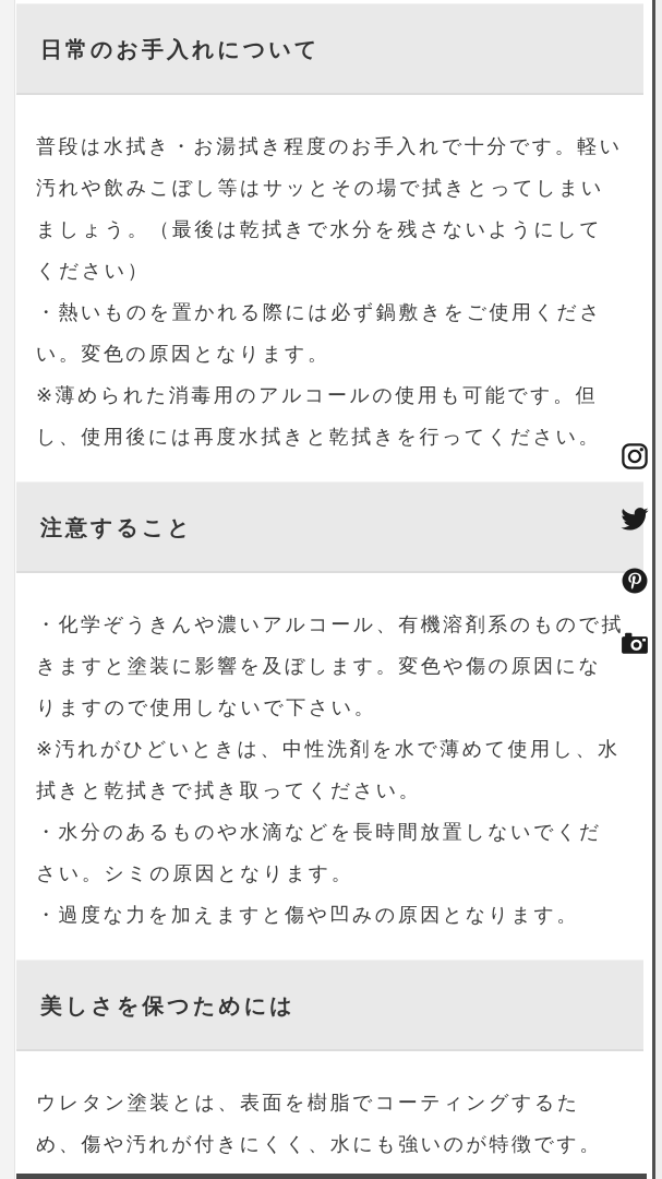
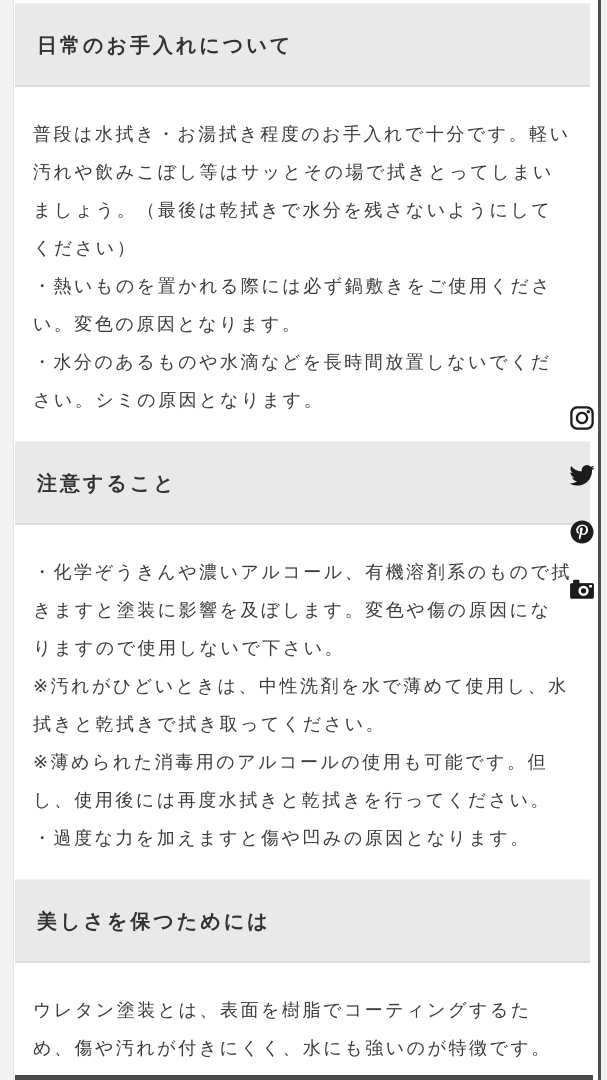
  日常のお手入れについて
  普段は水拭き・お湯拭き程度のお手入れで十分です。軽い汚れや飲みこぼし等はサッとその場で拭きとってしまいましょう。（最後は乾拭きで水分を残さないようにしてください）
  ・熱いものを置かれる際には必ず鍋敷きをご使用ください。変色の原因となります。
- ※薄められた消毒用のアルコールの使用も可能です。但し、使用後には再度水拭きと乾拭きを行ってください。
+ ・水分のあるものや水滴などを長時間放置しないでください。シミの原因となります。
  注意すること
  ・化学ぞうきんや濃いアルコール、有機溶剤系のもので拭きますと塗装に影響を及ぼします。変色や傷の原因になりますので使用しないで下さい。
  ※汚れがひどいときは、中性洗剤を水で薄めて使用し、水拭きと乾拭きで拭き取ってください。
- ・水分のあるものや水滴などを長時間放置しないでください。シミの原因となります。
+ ※薄められた消毒用のアルコールの使用も可能です。但し、使用後には再度水拭きと乾拭きを行ってください。
  ・過度な力を加えますと傷や凹みの原因となります。
  美しさを保つためには
  ウレタン塗装とは、表面を樹脂でコーティングするため、傷や汚れが付きにくく、水にも強いのが特徴です。
